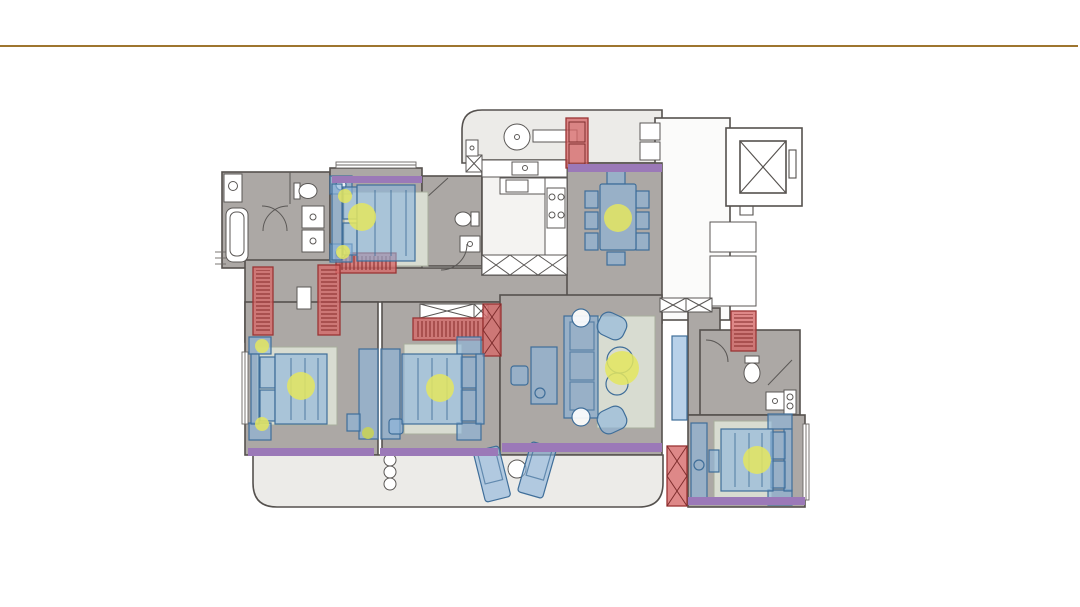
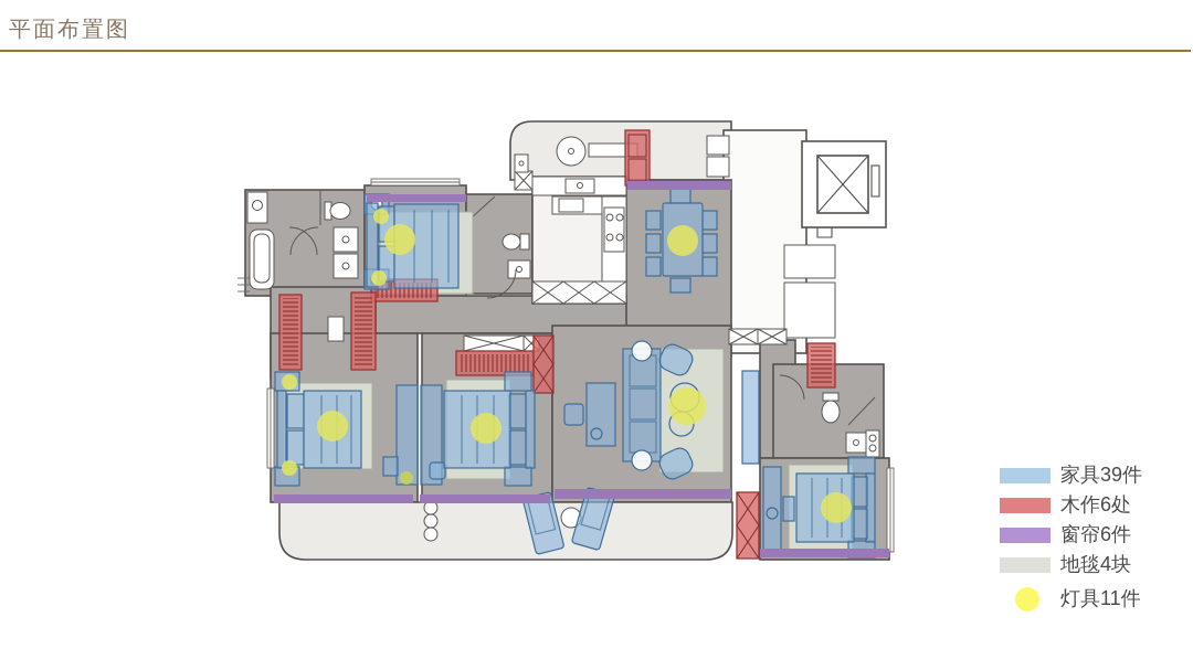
+ 平面布置图
+ 家具39件
+ 木作6处
+ 窗帘6件
+ 地毯4块
+ 灯具11件
